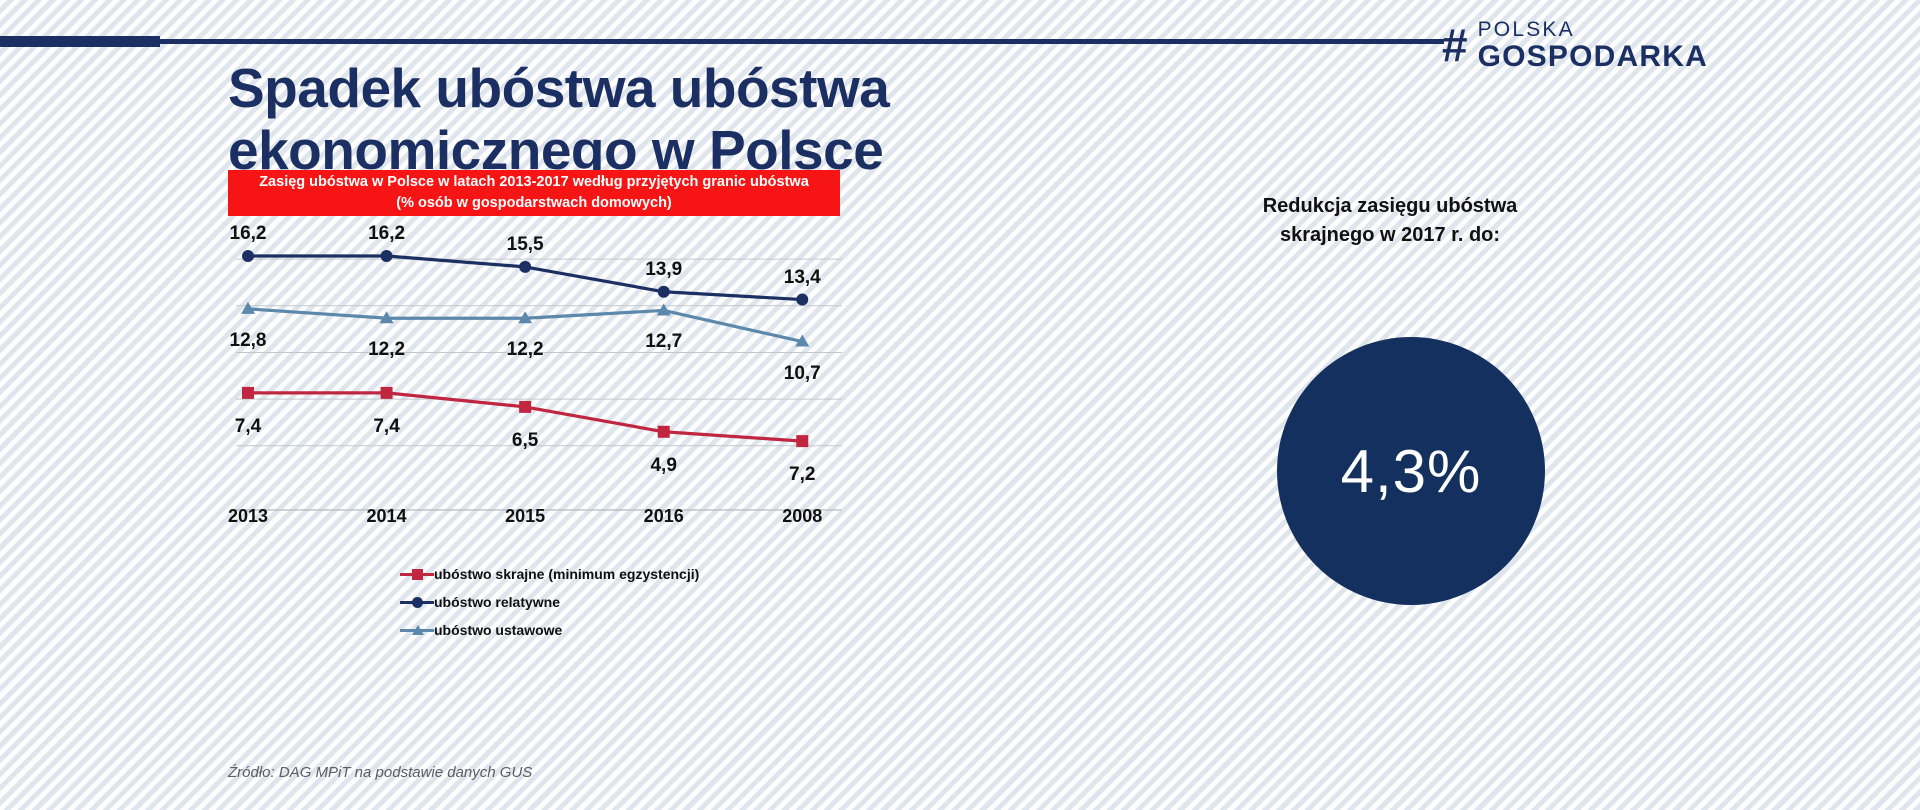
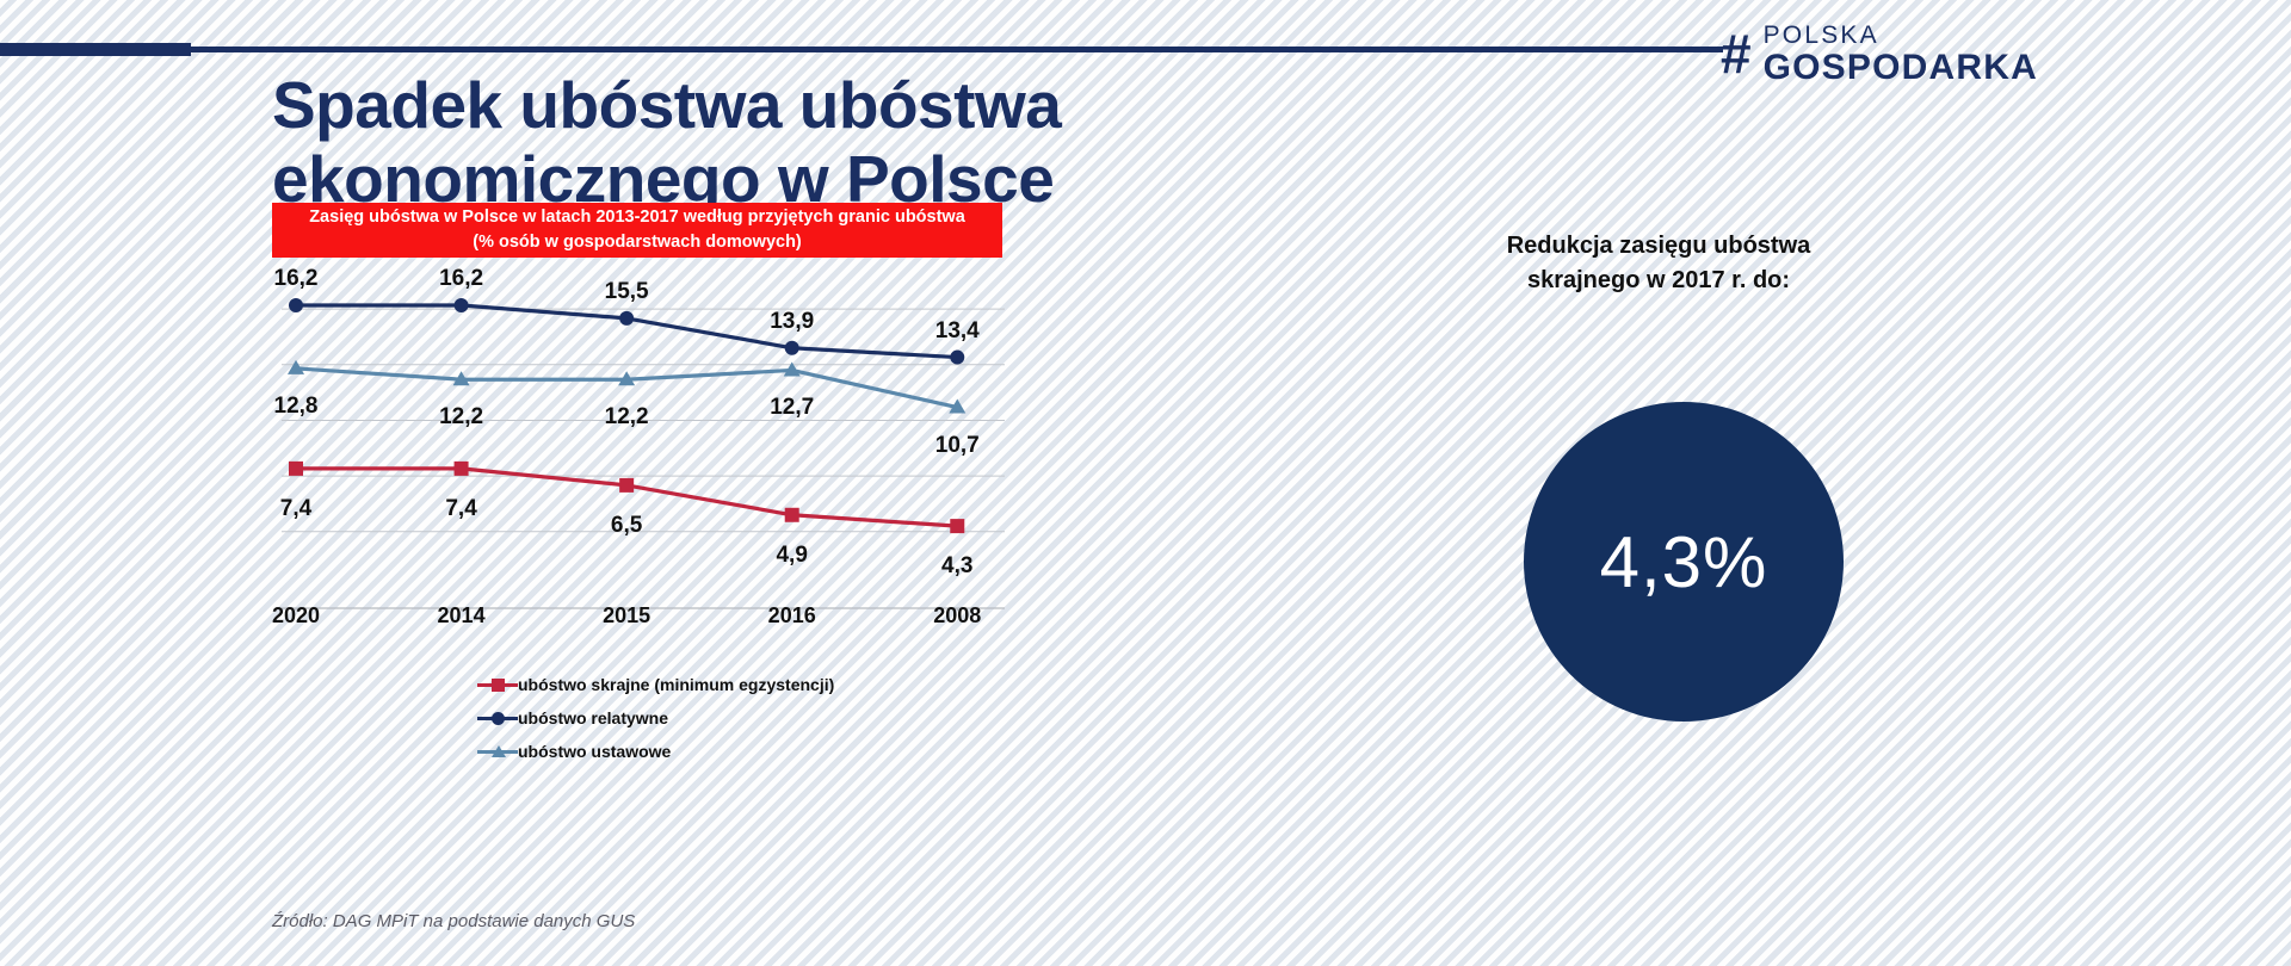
  #
  POLSKA
  GOSPODARKA
  Spadek ubóstwa ubóstwa ekonomicznego w Polsce
  Zasięg ubóstwa w Polsce w latach 2013-2017 według przyjętych granic ubóstwa
  (% osób w gospodarstwach domowych)
  7,4
  7,4
  6,5
  4,9
- 7,2
+ 4,3
  16,2
  16,2
  15,5
  13,9
  13,4
  12,8
  12,2
  12,2
  12,7
  10,7
- 2013
+ 2020
  2014
  2015
  2016
  2008
  ubóstwo skrajne (minimum egzystencji)
  ubóstwo relatywne
  ubóstwo ustawowe
  Źródło: DAG MPiT na podstawie danych GUS
  Redukcja zasięgu ubóstwa skrajnego w 2017 r. do:
  4,3%
